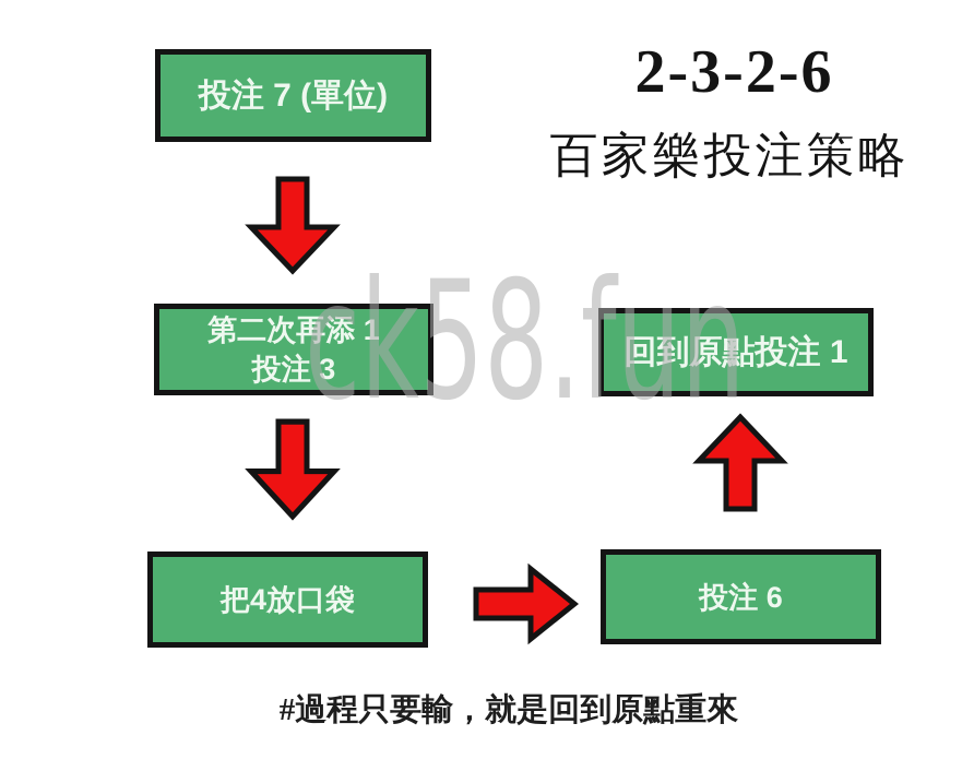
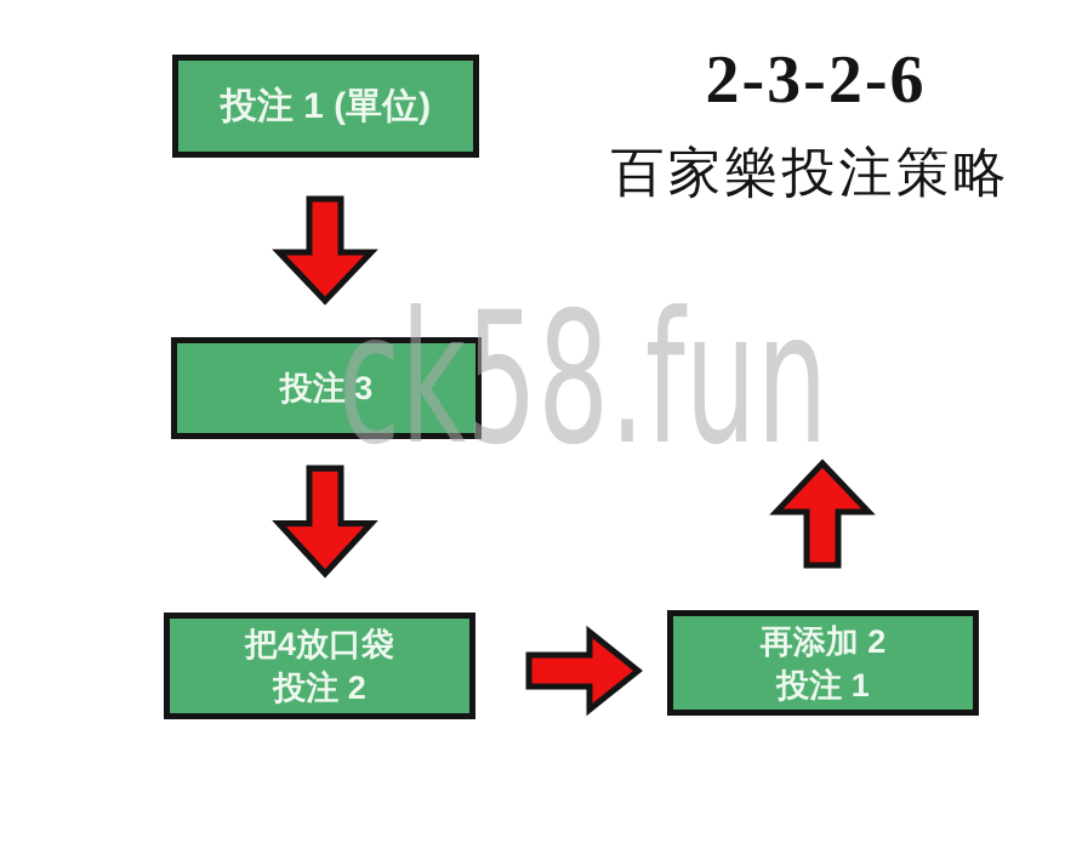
  ck58.fun
  2-3-2-6
  百家樂投注策略
- 投注 7 (單位)
+ 投注 1 (單位)
- 第二次再添 1
  投注 3
  把4放口袋
+ 投注 2
+ 再添加 2
- 投注 6
+ 投注 1
- 回到原點投注 1
- #過程只要輸，就是回到原點重來
